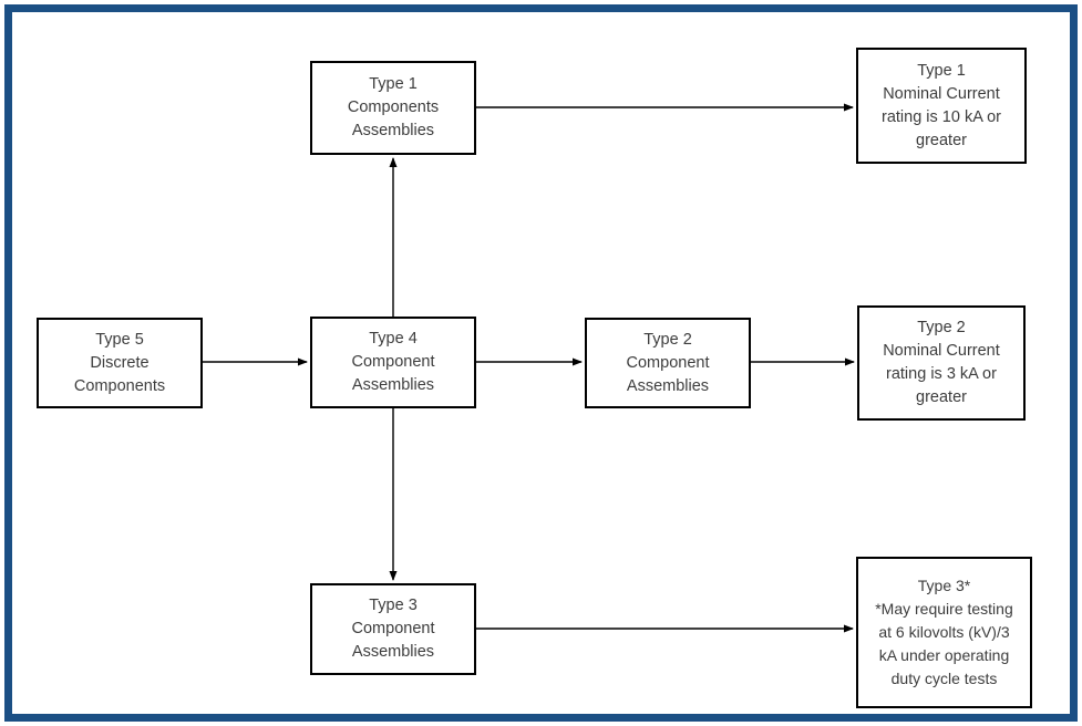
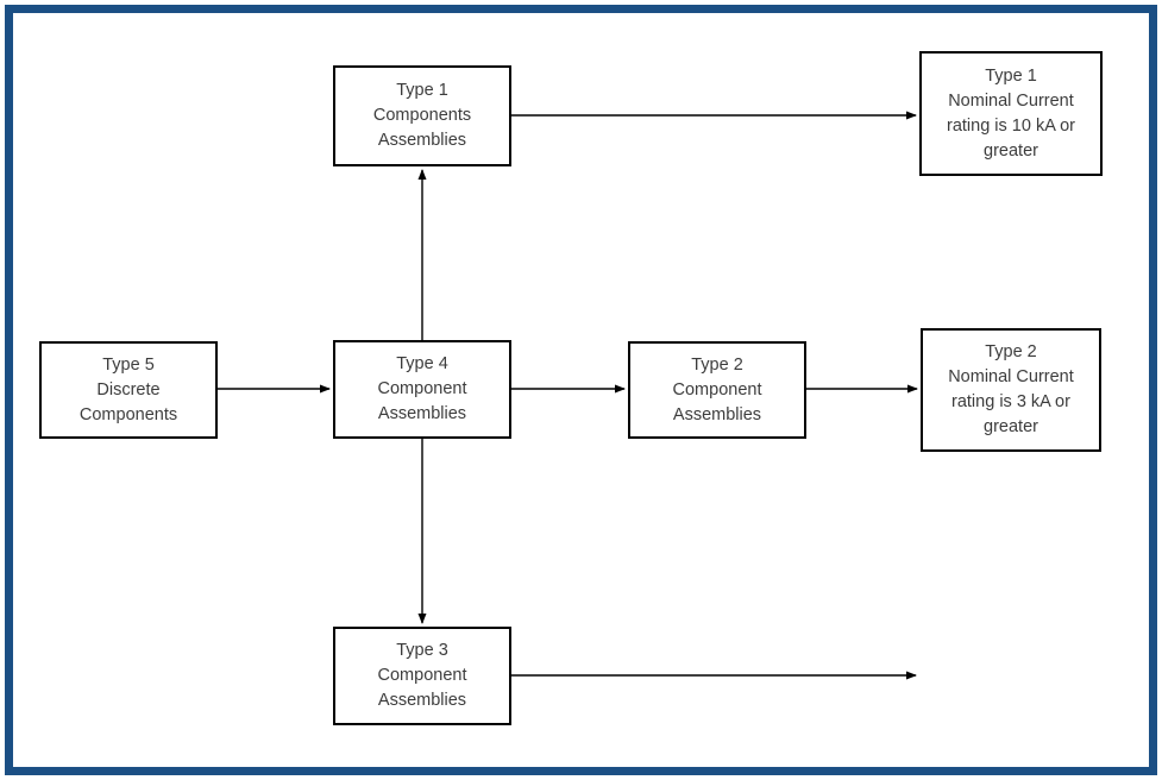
  Type 1
  Components
  Assemblies
  Type 1
  Nominal Current
  rating is 10 kA or
  greater
  Type 5
  Discrete
  Components
  Type 4
  Component
  Assemblies
  Type 2
  Component
  Assemblies
  Type 2
  Nominal Current
  rating is 3 kA or
  greater
  Type 3
  Component
  Assemblies
- Type 3*
- *May require testing
- at 6 kilovolts (kV)/3
- kA under operating
- duty cycle tests
